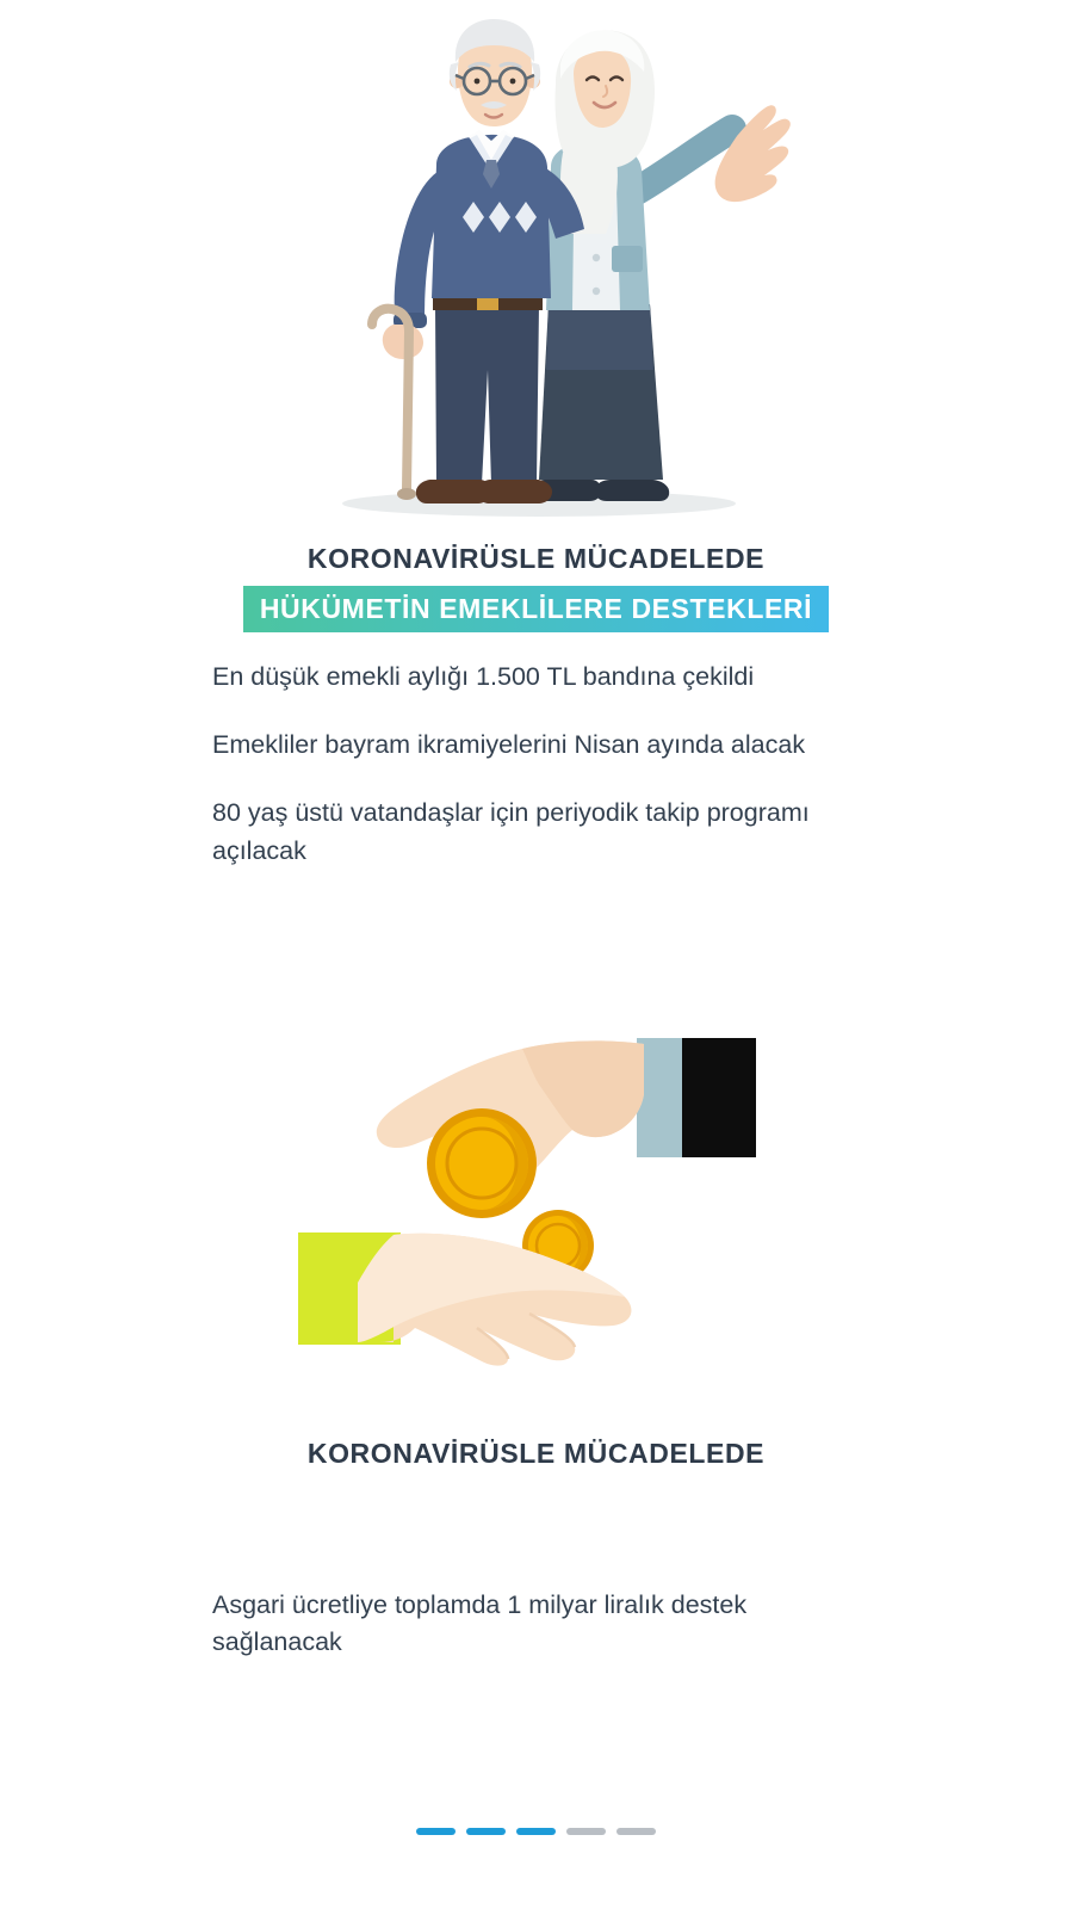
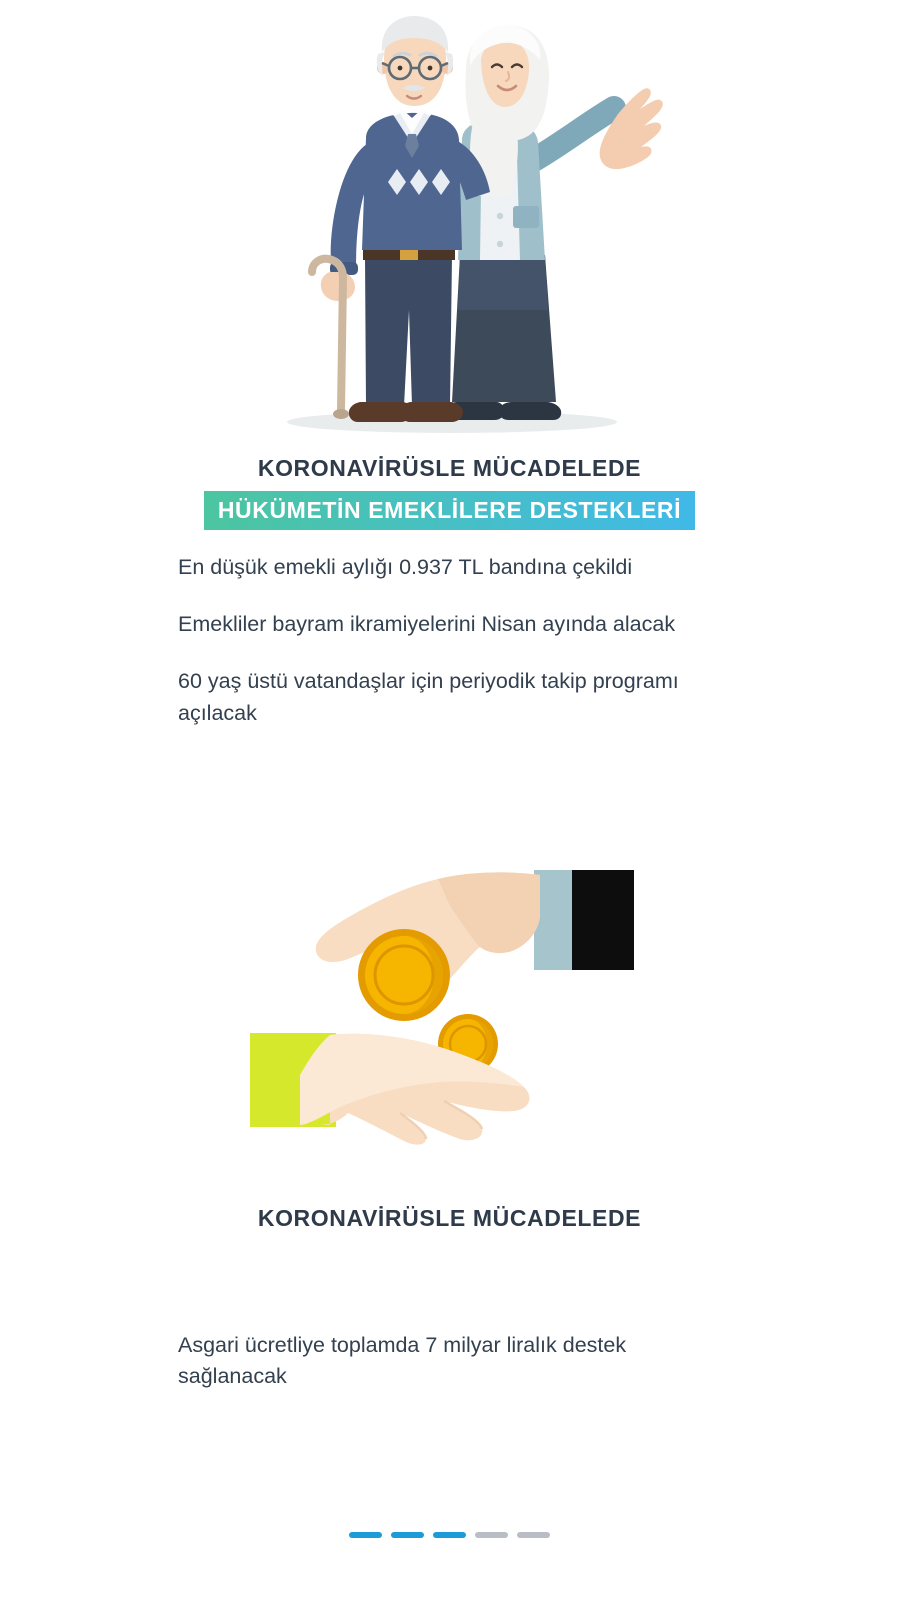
  KORONAVİRÜSLE MÜCADELEDE
  HÜKÜMETİN EMEKLİLERE DESTEKLERİ
- En düşük emekli aylığı 1.500 TL bandına çekildi
+ En düşük emekli aylığı 0.937 TL bandına çekildi
  Emekliler bayram ikramiyelerini Nisan ayında alacak
- 80 yaş üstü vatandaşlar için periyodik takip programı açılacak
+ 60 yaş üstü vatandaşlar için periyodik takip programı açılacak
  KORONAVİRÜSLE MÜCADELEDE
- Asgari ücretliye toplamda 1 milyar liralık destek sağlanacak
+ Asgari ücretliye toplamda 7 milyar liralık destek sağlanacak
